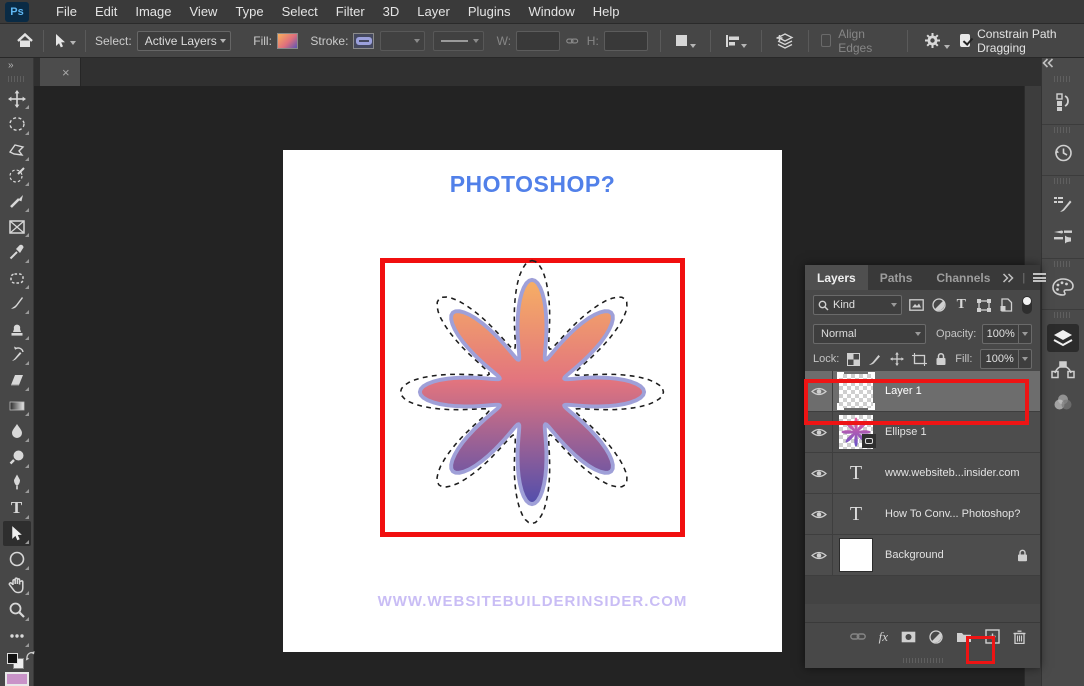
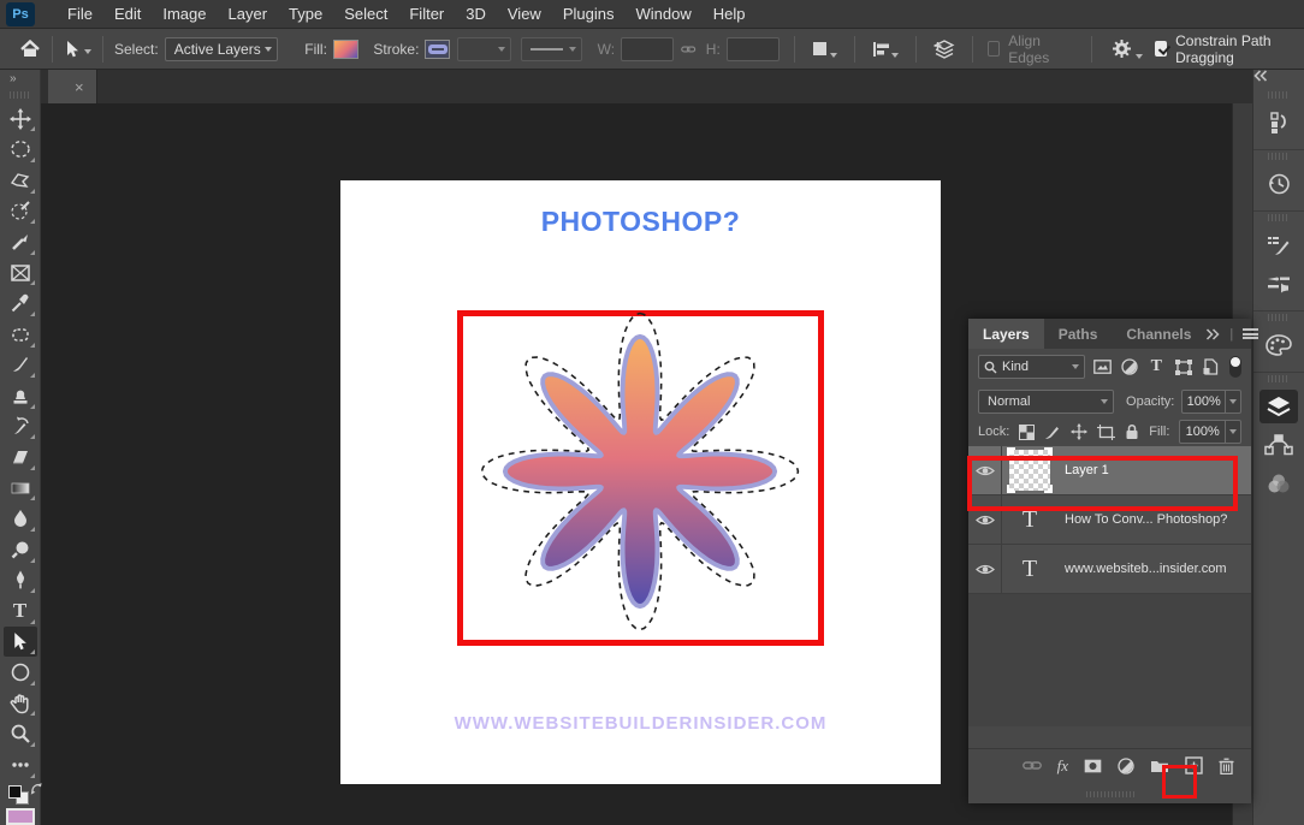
  Ps
  File
  Edit
  Image
- View
+ Layer
  Type
  Select
  Filter
  3D
- Layer
+ View
  Plugins
  Window
  Help
  Select:
  Active Layers
  Fill:
  Stroke:
  W:
  H:
  Align Edges
  Constrain Path Dragging
  »
  T
  ×
  PHOTOSHOP?
  WWW.WEBSITEBUILDERINSIDER.COM
  Layers
  Paths
  Channels
  |
  Kind
  T
  Normal
  Opacity:
  100%
  Lock:
  Fill:
  100%
  Layer 1
- Ellipse 1
  T
- www.websiteb...insider.com
+ How To Conv... Photoshop?
  T
- How To Conv... Photoshop?
+ www.websiteb...insider.com
- Background
  fx
